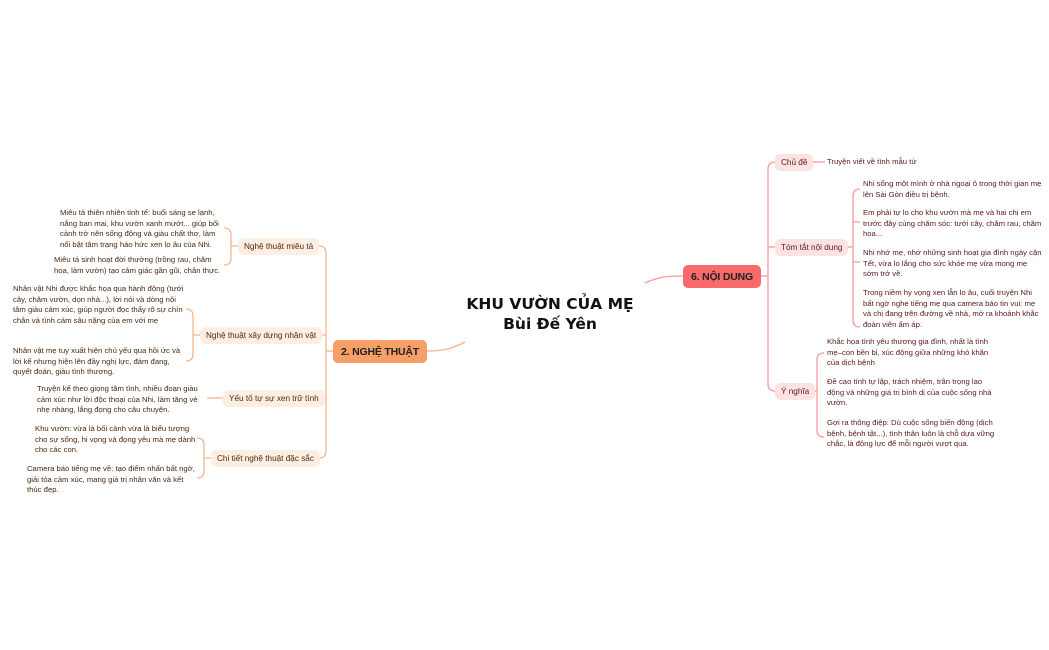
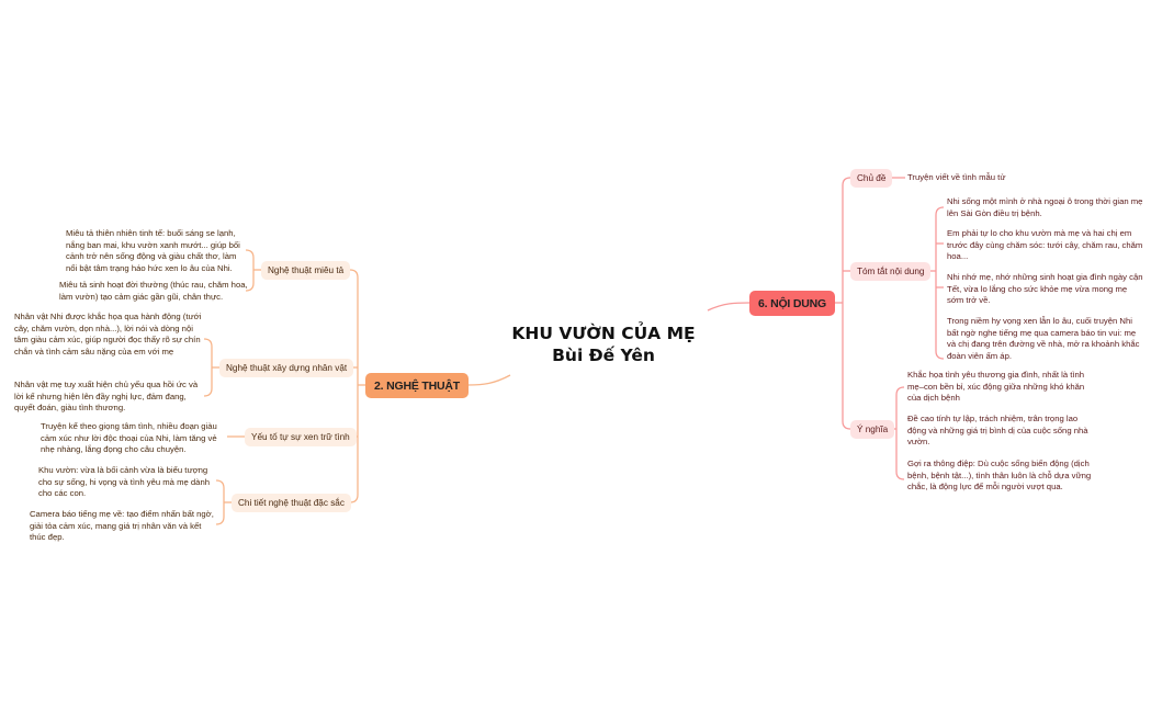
  KHU VƯỜN CỦA MẸ
  Bùi Đế Yên
  6. NỘI DUNG
  Chủ đề
  Truyện viết về tình mẫu tử
  Tóm tắt nội dung
  Nhi sống một mình ở nhà ngoại ô trong thời gian mẹ lên Sài Gòn điều trị bệnh.
  Em phải tự lo cho khu vườn mà mẹ và hai chị em trước đây cùng chăm sóc: tưới cây, chăm rau, chăm hoa...
  Nhi nhớ mẹ, nhớ những sinh hoạt gia đình ngày cận Tết, vừa lo lắng cho sức khỏe mẹ vừa mong mẹ sớm trở về.
  Trong niềm hy vọng xen lẫn lo âu, cuối truyện Nhi bất ngờ nghe tiếng mẹ qua camera báo tin vui: mẹ và chị đang trên đường về nhà, mở ra khoảnh khắc đoàn viên ấm áp.
  Ý nghĩa
  Khắc họa tình yêu thương gia đình, nhất là tình mẹ–con bền bỉ, xúc động giữa những khó khăn của dịch bệnh
  Đề cao tính tự lập, trách nhiệm, trân trọng lao động và những giá trị bình dị của cuộc sống nhà vườn.
  Gợi ra thông điệp: Dù cuộc sống biến động (dịch bệnh, bệnh tật...), tình thân luôn là chỗ dựa vững chắc, là động lực để mỗi người vượt qua.
  2. NGHỆ THUẬT
  Nghệ thuật miêu tả
  Miêu tả thiên nhiên tinh tế: buổi sáng se lạnh, nắng ban mai, khu vườn xanh mướt... giúp bối cảnh trở nên sống động và giàu chất thơ, làm nổi bật tâm trạng háo hức xen lo âu của Nhi.
- Miêu tả sinh hoạt đời thường (trồng rau, chăm hoa, làm vườn) tạo cảm giác gần gũi, chân thực.
+ Miêu tả sinh hoạt đời thường (thúc rau, chăm hoa, làm vườn) tạo cảm giác gần gũi, chân thực.
  Nghệ thuật xây dựng nhân vật
  Nhân vật Nhi được khắc họa qua hành động (tưới cây, chăm vườn, dọn nhà...), lời nói và dòng nội tâm giàu cảm xúc, giúp người đọc thấy rõ sự chín chắn và tình cảm sâu nặng của em với mẹ
  Nhân vật mẹ tuy xuất hiện chủ yếu qua hồi ức và lời kể nhưng hiện lên đầy nghị lực, đảm đang, quyết đoán, giàu tình thương.
  Yếu tố tự sự xen trữ tình
  Truyện kể theo giọng tâm tình, nhiều đoạn giàu cảm xúc như lời độc thoại của Nhi, làm tăng vẻ nhẹ nhàng, lắng đọng cho câu chuyện.
  Chi tiết nghệ thuật đặc sắc
- Khu vườn: vừa là bối cảnh vừa là biểu tượng cho sự sống, hi vọng và đọng yêu mà mẹ dành cho các con.
+ Khu vườn: vừa là bối cảnh vừa là biểu tượng cho sự sống, hi vọng và tình yêu mà mẹ dành cho các con.
  Camera báo tiếng mẹ về: tạo điểm nhấn bất ngờ, giải tỏa cảm xúc, mang giá trị nhân văn và kết thúc đẹp.
